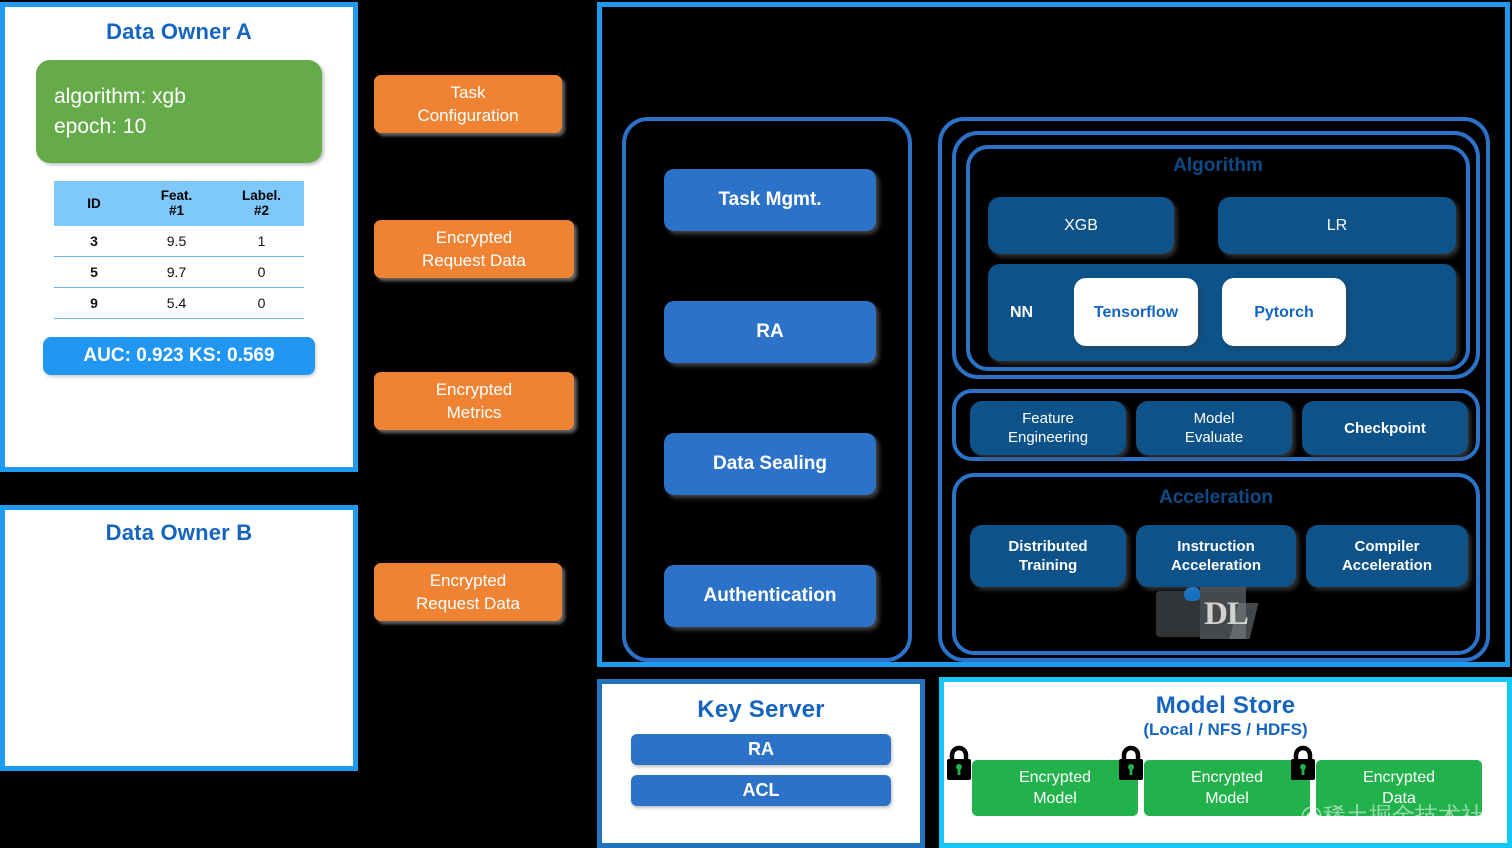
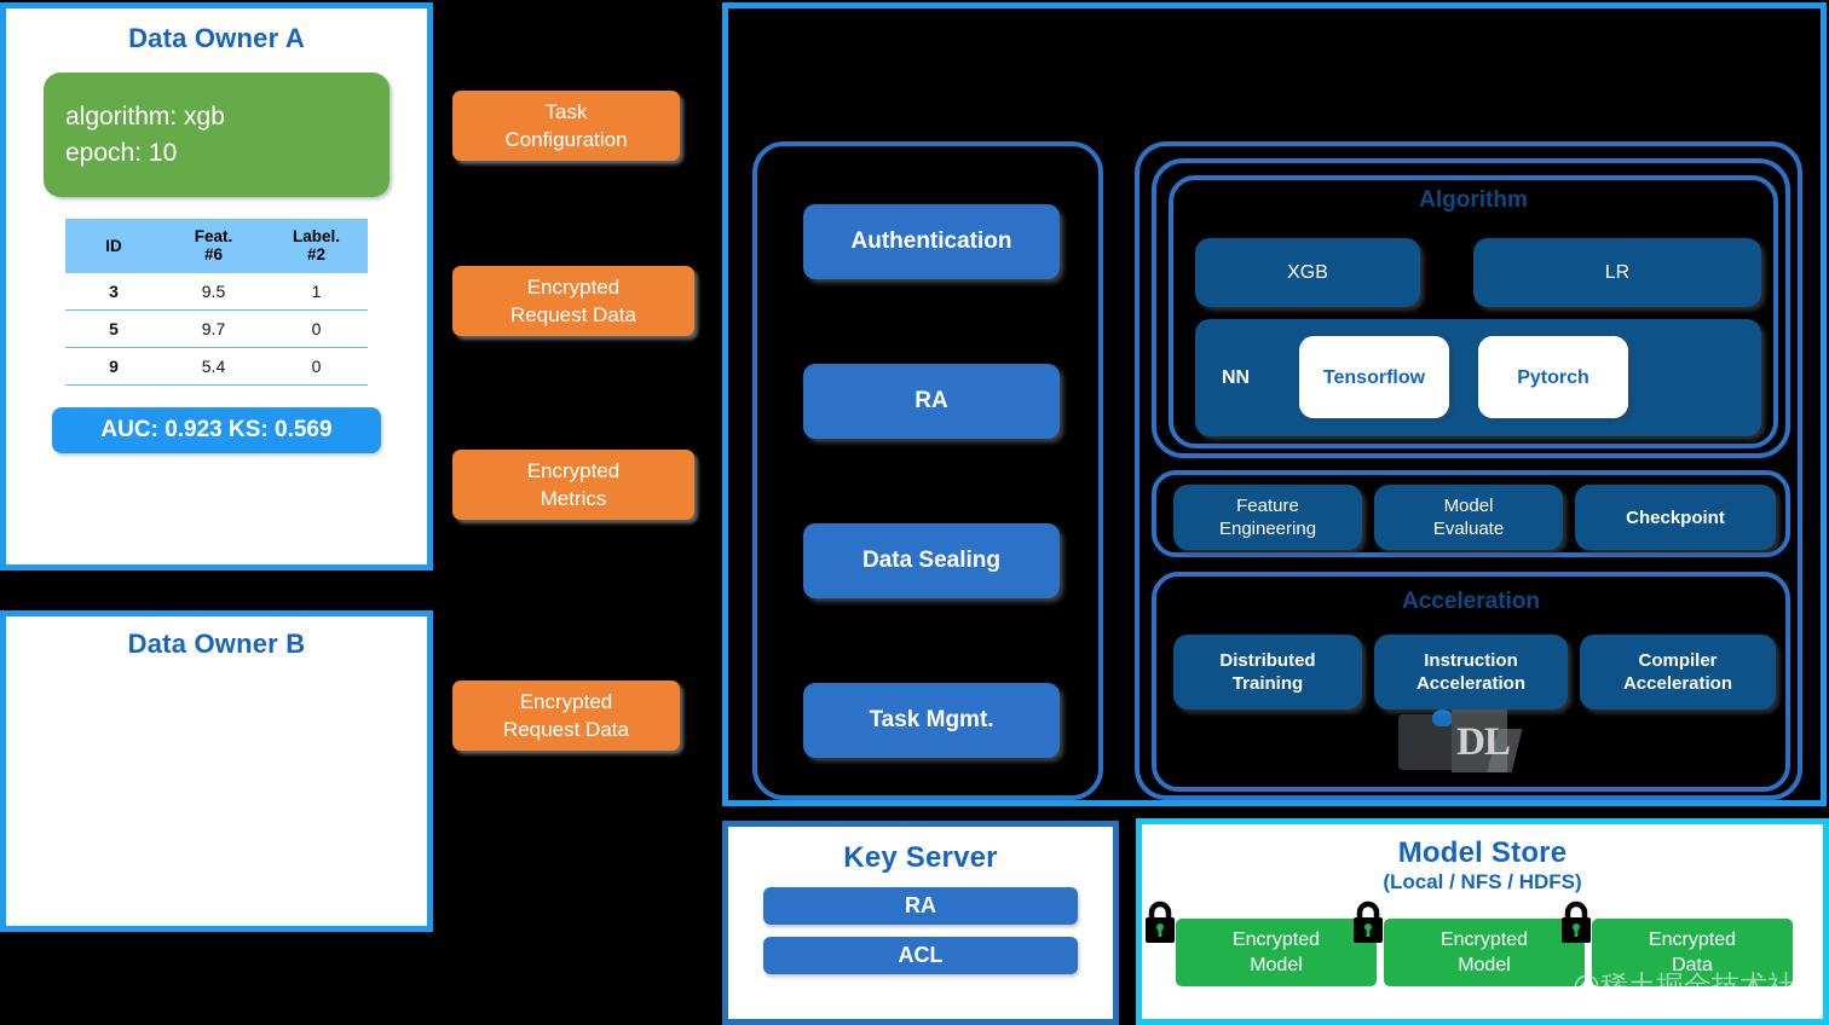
  Data Owner A
  algorithm: xgb
  epoch: 10
- ID	Feat.#1	Label.#2
+ ID	Feat.#6	Label.#2
  3	9.5	1
  5	9.7	0
  9	5.4	0
  AUC: 0.923 KS: 0.569
  Data Owner B
  Task
  Configuration
  Encrypted
  Request Data
  Encrypted
  Metrics
  Encrypted
  Request Data
- Task Mgmt.
+ Authentication
  RA
  Data Sealing
- Authentication
+ Task Mgmt.
  Algorithm
  XGB
  LR
  NN
  Tensorflow
  Pytorch
  Feature
  Engineering
  Model
  Evaluate
  Checkpoint
  Acceleration
  Distributed
  Training
  Instruction
  Acceleration
  Compiler
  Acceleration
  DL
  Key Server
  RA
  ACL
  Model Store
  (Local / NFS / HDFS)
  Encrypted
  Model
  Encrypted
  Model
  Encrypted
  Data
  @稀土掘金技术社区
